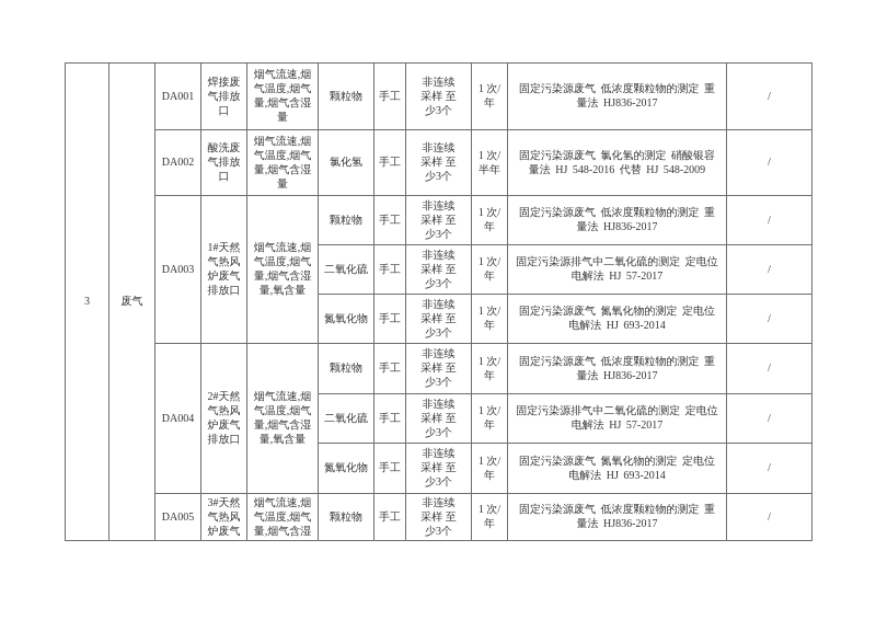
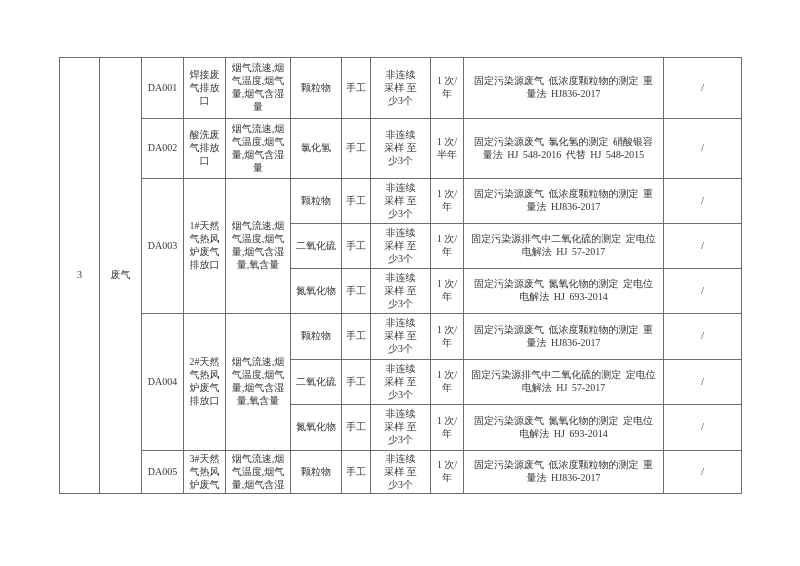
  3	废气	DA001	焊接废 气排放 口	烟气流速,烟 气温度,烟气 量,烟气含湿 量	颗粒物	手工	非连续 采样 至 少3个	1 次/ 年	固定污染源废气 低浓度颗粒物的测定 重 量法 HJ836-2017	/
- DA002	酸洗废 气排放 口	烟气流速,烟 气温度,烟气 量,烟气含湿 量	氯化氢	手工	非连续 采样 至 少3个	1 次/ 半年	固定污染源废气 氯化氢的测定 硝酸银容 量法 HJ 548-2016 代替 HJ 548-2009	/
+ DA002	酸洗废 气排放 口	烟气流速,烟 气温度,烟气 量,烟气含湿 量	氯化氢	手工	非连续 采样 至 少3个	1 次/ 半年	固定污染源废气 氯化氢的测定 硝酸银容 量法 HJ 548-2016 代替 HJ 548-2015	/
  DA003	1#天然 气热风 炉废气 排放口	烟气流速,烟 气温度,烟气 量,烟气含湿 量,氧含量	颗粒物	手工	非连续 采样 至 少3个	1 次/ 年	固定污染源废气 低浓度颗粒物的测定 重 量法 HJ836-2017	/
  二氧化硫	手工	非连续 采样 至 少3个	1 次/ 年	固定污染源排气中二氧化硫的测定 定电位 电解法 HJ 57-2017	/
  氮氧化物	手工	非连续 采样 至 少3个	1 次/ 年	固定污染源废气 氮氧化物的测定 定电位 电解法 HJ 693-2014	/
  DA004	2#天然 气热风 炉废气 排放口	烟气流速,烟 气温度,烟气 量,烟气含湿 量,氧含量	颗粒物	手工	非连续 采样 至 少3个	1 次/ 年	固定污染源废气 低浓度颗粒物的测定 重 量法 HJ836-2017	/
  二氧化硫	手工	非连续 采样 至 少3个	1 次/ 年	固定污染源排气中二氧化硫的测定 定电位 电解法 HJ 57-2017	/
  氮氧化物	手工	非连续 采样 至 少3个	1 次/ 年	固定污染源废气 氮氧化物的测定 定电位 电解法 HJ 693-2014	/
  DA005	3#天然 气热风 炉废气	烟气流速,烟 气温度,烟气 量,烟气含湿	颗粒物	手工	非连续 采样 至 少3个	1 次/ 年	固定污染源废气 低浓度颗粒物的测定 重 量法 HJ836-2017	/
